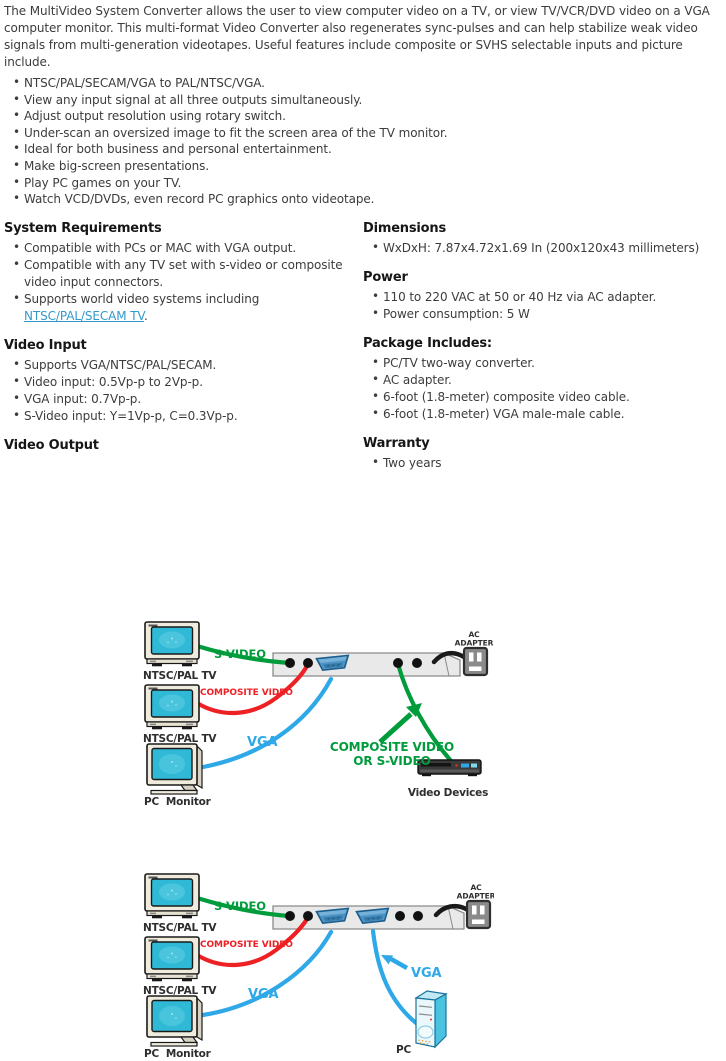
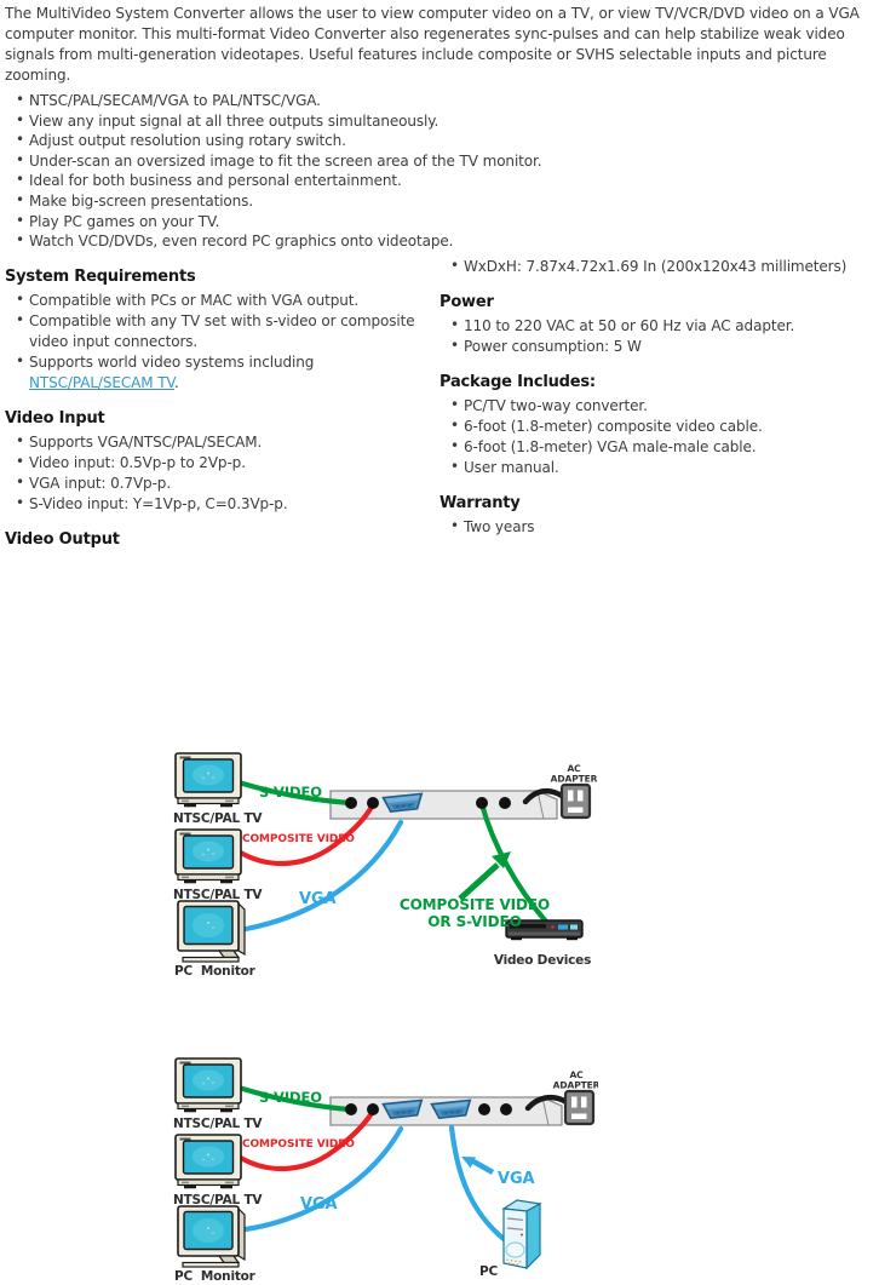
- The MultiVideo System Converter allows the user to view computer video on a TV, or view TV/VCR/DVD video on a VGA computer monitor. This multi-format Video Converter also regenerates sync-pulses and can help stabilize weak video signals from multi-generation videotapes. Useful features include composite or SVHS selectable inputs and picture include.
+ The MultiVideo System Converter allows the user to view computer video on a TV, or view TV/VCR/DVD video on a VGA computer monitor. This multi-format Video Converter also regenerates sync-pulses and can help stabilize weak video signals from multi-generation videotapes. Useful features include composite or SVHS selectable inputs and picture zooming.
  NTSC/PAL/SECAM/VGA to PAL/NTSC/VGA.
  View any input signal at all three outputs simultaneously.
  Adjust output resolution using rotary switch.
  Under-scan an oversized image to fit the screen area of the TV monitor.
  Ideal for both business and personal entertainment.
  Make big-screen presentations.
  Play PC games on your TV.
  Watch VCD/DVDs, even record PC graphics onto videotape.
  System Requirements
  Compatible with PCs or MAC with VGA output.
  Compatible with any TV set with s-video or composite video input connectors.
  Supports world video systems including NTSC/PAL/SECAM TV.
  Video Input
  Supports VGA/NTSC/PAL/SECAM.
  Video input: 0.5Vp-p to 2Vp-p.
  VGA input: 0.7Vp-p.
  S-Video input: Y=1Vp-p, C=0.3Vp-p.
  Video Output
- Dimensions
  WxDxH: 7.87x4.72x1.69 In (200x120x43 millimeters)
  Power
- 110 to 220 VAC at 50 or 40 Hz via AC adapter.
+ 110 to 220 VAC at 50 or 60 Hz via AC adapter.
  Power consumption: 5 W
  Package Includes:
  PC/TV two-way converter.
- AC adapter.
  6-foot (1.8-meter) composite video cable.
  6-foot (1.8-meter) VGA male-male cable.
+ User manual.
  Warranty
  Two years
  NTSC/PAL TV
  S-VIDEO
  AC
  ADAPTER
  NTSC/PAL TV
  COMPOSITE VIDEO
  VGA
  COMPOSITE VIDEO
  OR S-VIDEO
  PC Monitor
  Video Devices
  NTSC/PAL TV
  S-VIDEO
  AC
  ADAPTER
  NTSC/PAL TV
  COMPOSITE VIDEO
  VGA
  VGA
  PC Monitor
  PC
